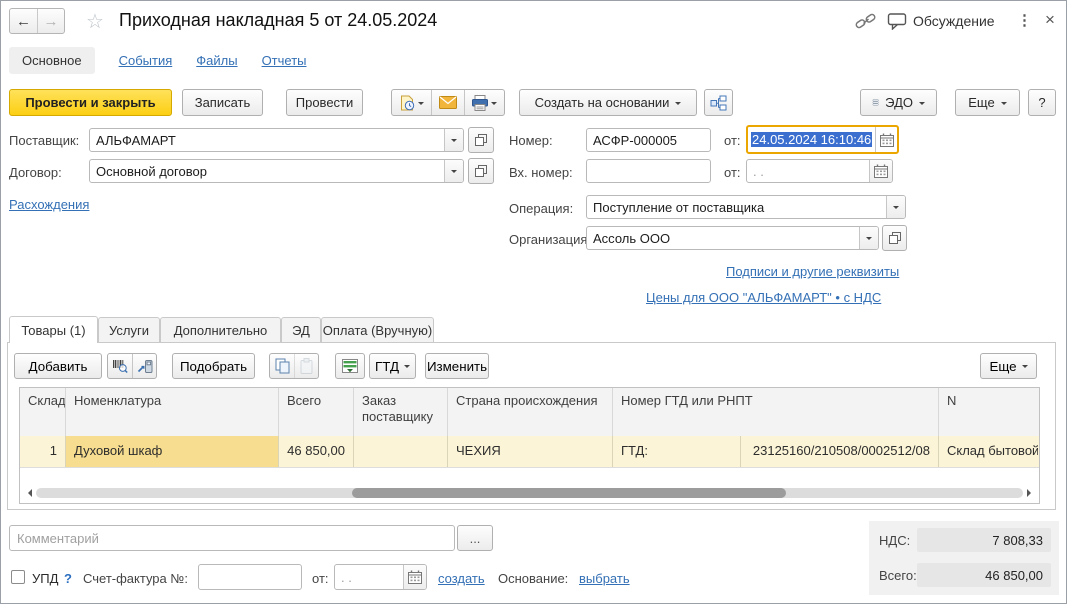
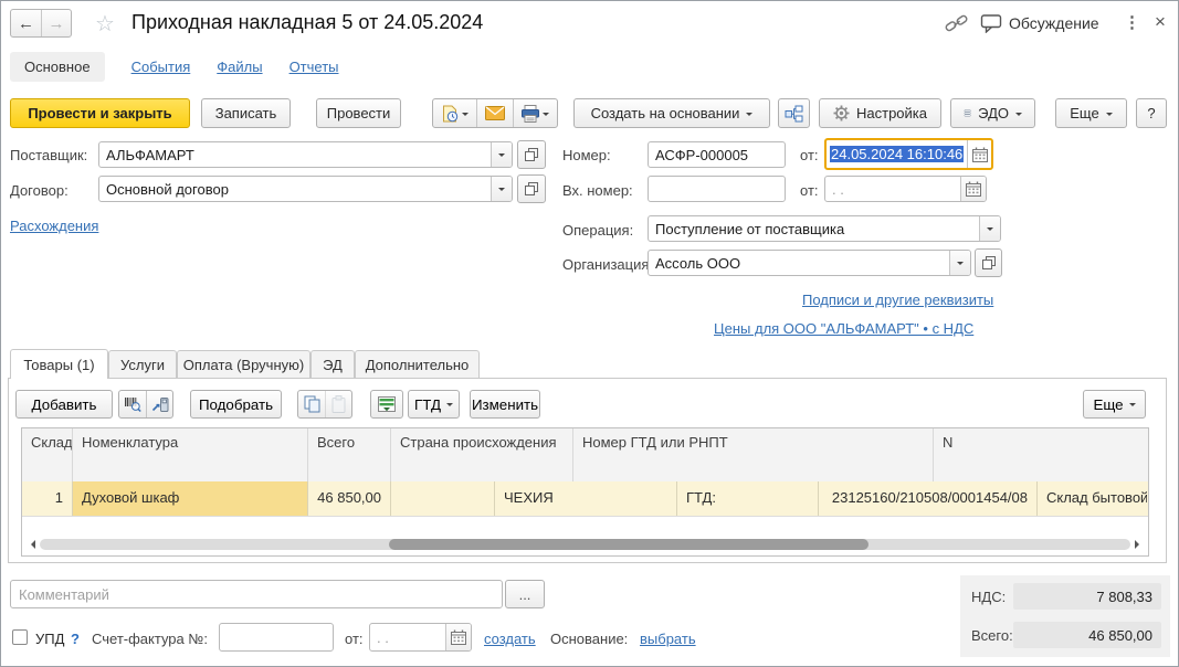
  ←
  →
  ☆
  Приходная накладная 5 от 24.05.2024
  Обсуждение
  ⋮
  ×
  Основное
  События
  Файлы
  Отчеты
  Провести и закрыть
  Записать
  Провести
  Создать на основании
+ Настройка
  ЭДО
  Еще
  ?
  Поставщик:
  АЛЬФАМАРТ
  Договор:
  Основной договор
  Расхождения
  Номер:
  АСФР-000005
  от:
  24.05.2024 16:10:46
  Вх. номер:
  от:
  . .
  Операция:
  Поступление от поставщика
  Организация
  Ассоль ООО
  Подписи и другие реквизиты
  Цены для ООО "АЛЬФАМАРТ" • с НДС
  Товары (1)
  Услуги
- Дополнительно
+ Оплата (Вручную)
  ЭД
- Оплата (Вручную)
+ Дополнительно
  Добавить
  Подобрать
  ГТД
  Изменить
  Еще
  Склад
  Номенклатура
  Всего
- Заказ поставщику
  Страна происхождения
  Номер ГТД или РНПТ
  N
  1
  Духовой шкаф
  46 850,00
  ЧЕХИЯ
  ГТД:
- 23125160/210508/0002512/08
+ 23125160/210508/0001454/08
  Склад бытовой
  Комментарий
  ...
  УПД
  ?
  Счет-фактура №:
  от:
  . .
  создать
  Основание:
  выбрать
  НДС:
  7 808,33
  Всего:
  46 850,00
